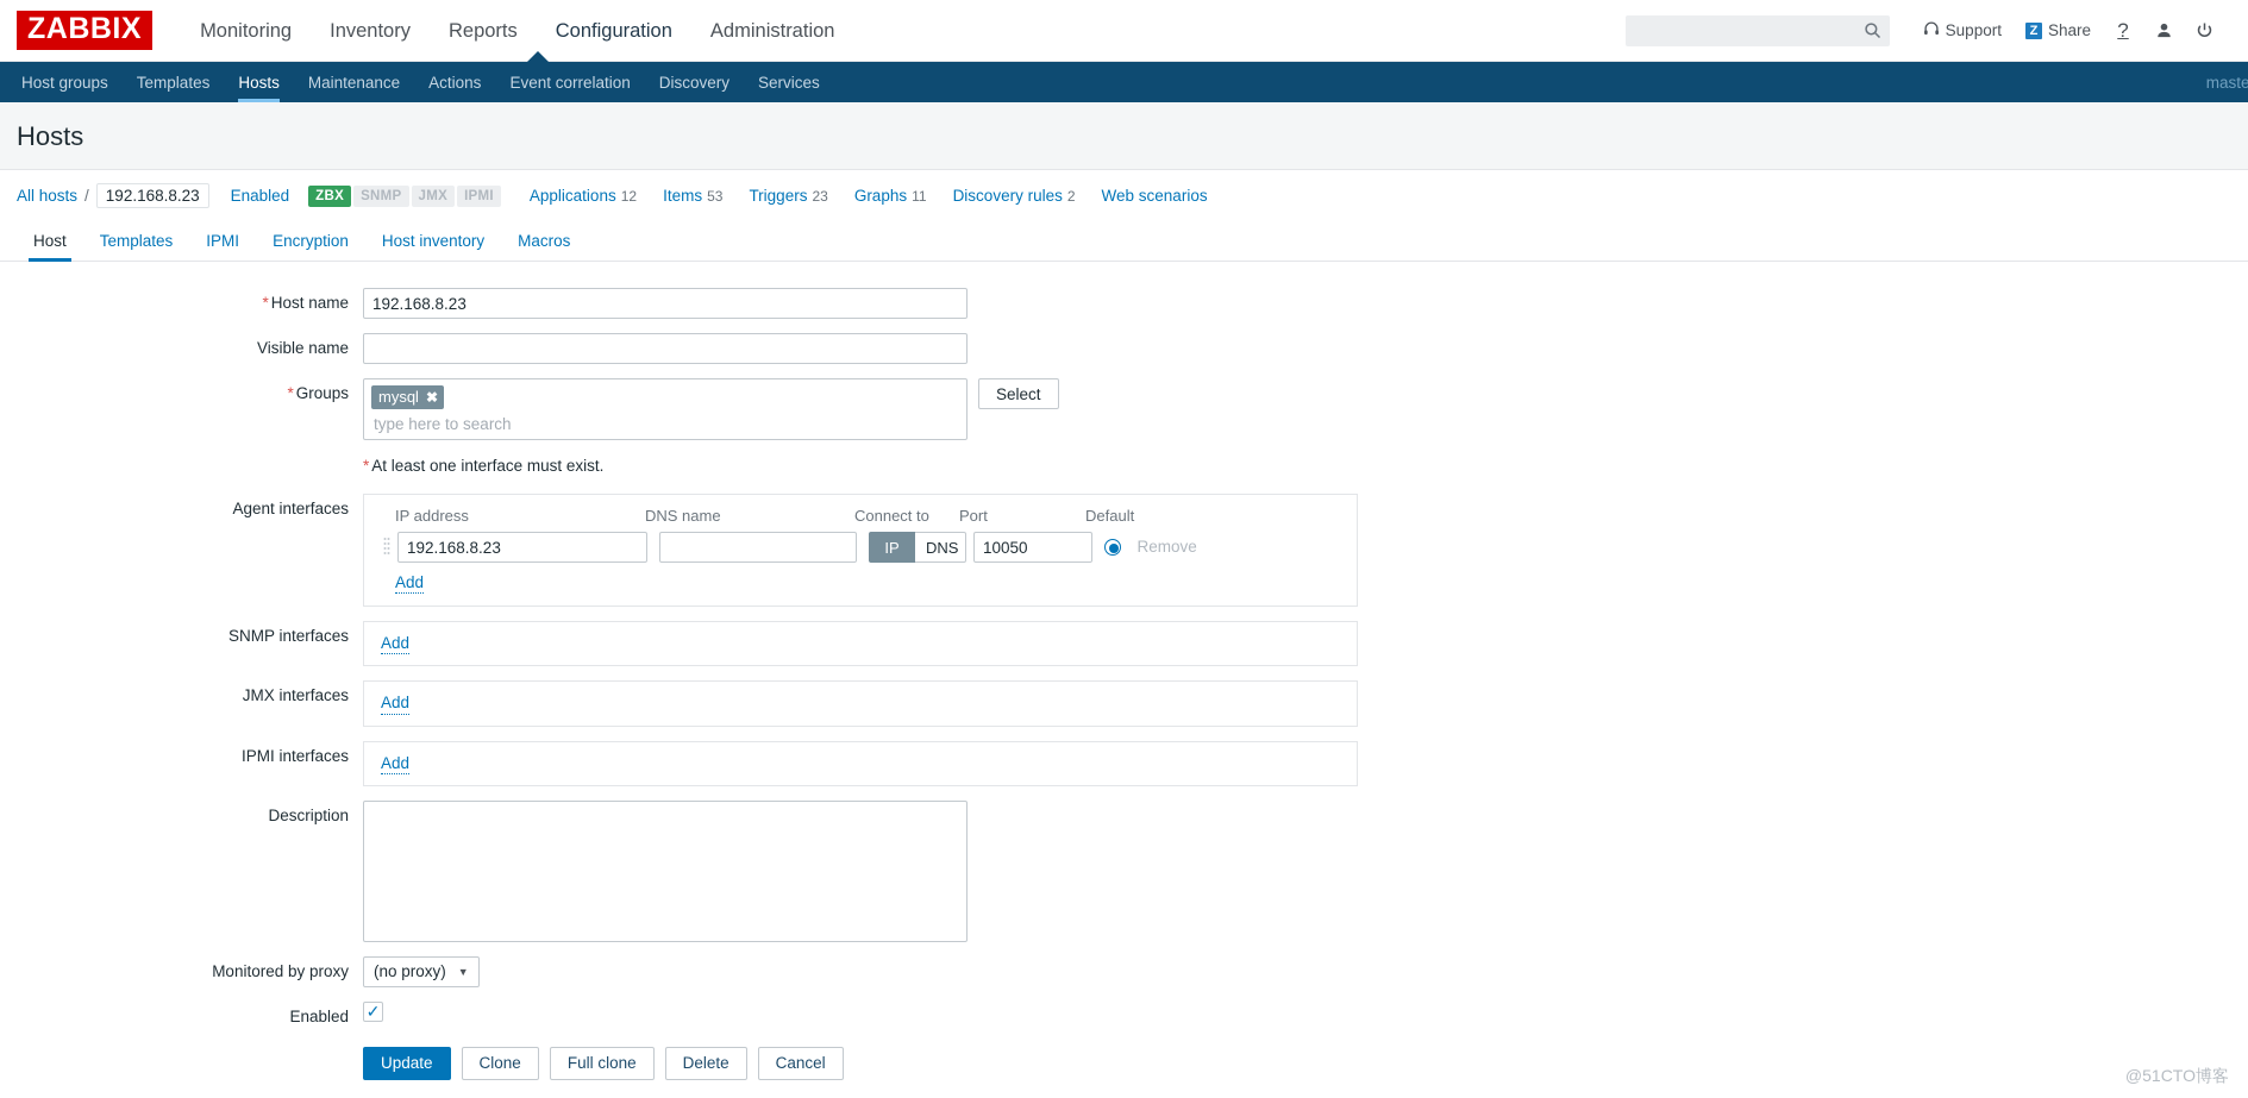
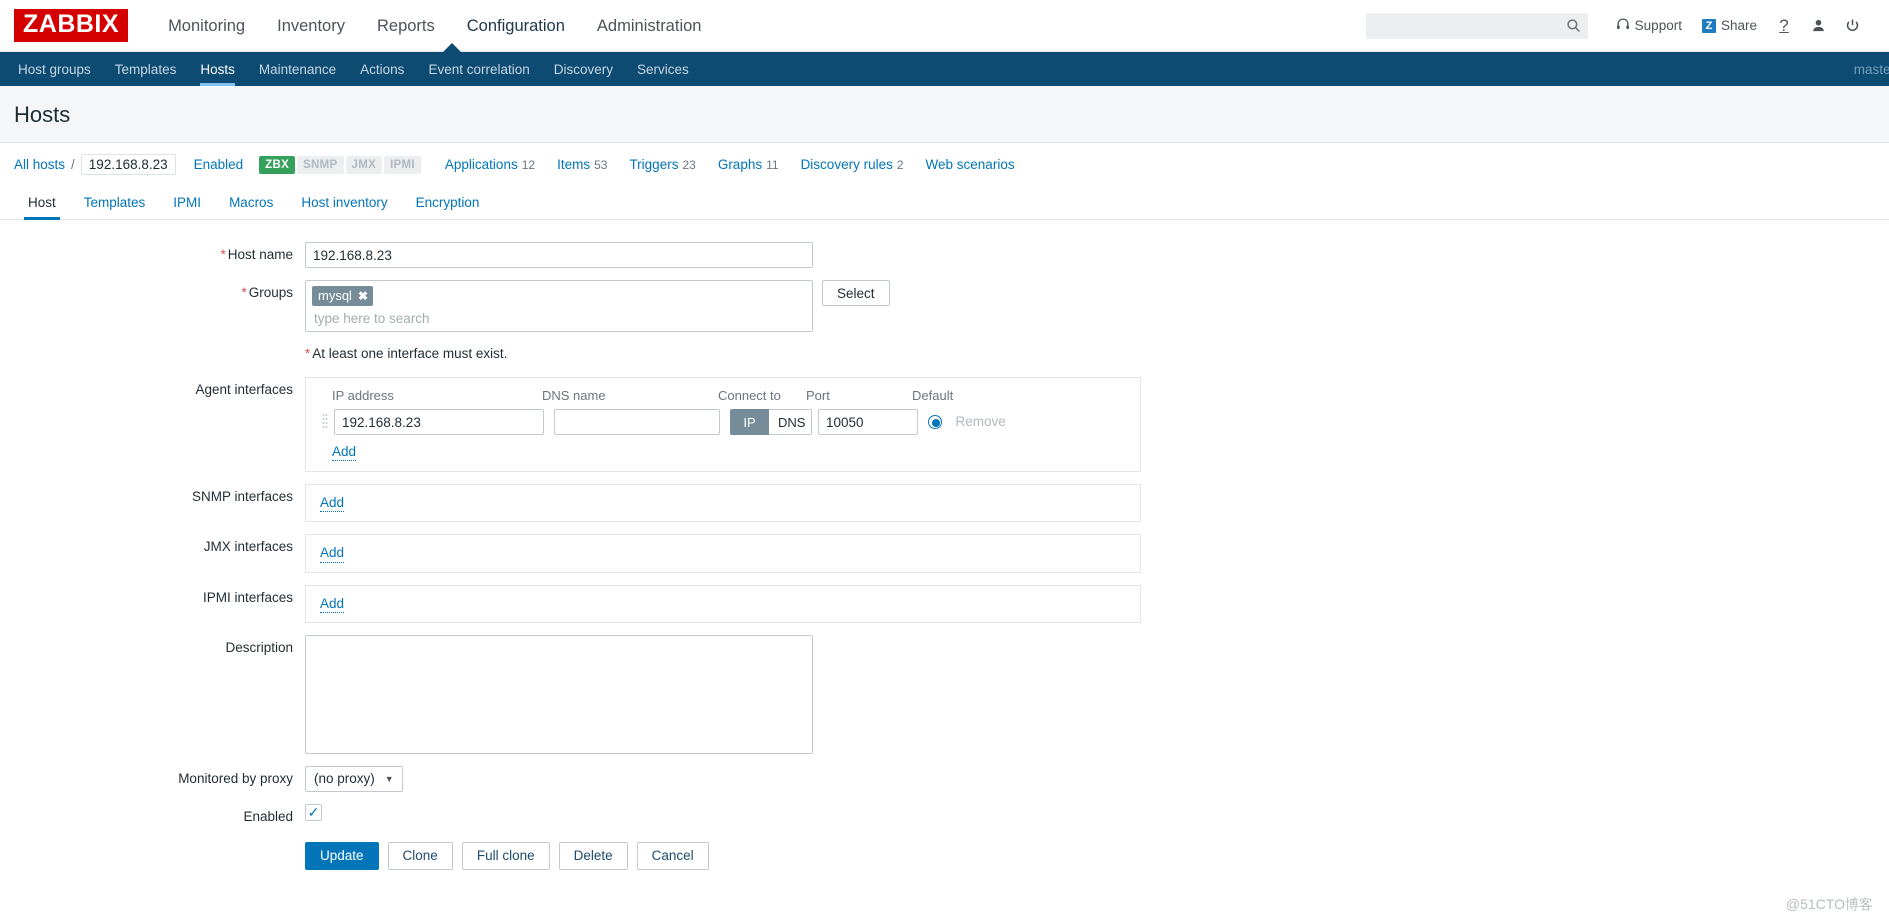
  ZABBIX
  Monitoring
  Inventory
  Reports
  Configuration
  Administration
  Support
  Z
  Share
  ?
  Host groups
  Templates
  Hosts
  Maintenance
  Actions
  Event correlation
  Discovery
  Services
  maste
  Hosts
  All hosts
  /
  192.168.8.23
  Enabled
  ZBX
  SNMP
  JMX
  IPMI
  Applications 12
  Items 53
  Triggers 23
  Graphs 11
  Discovery rules 2
  Web scenarios
  Host
  Templates
  IPMI
- Encryption
+ Macros
  Host inventory
- Macros
+ Encryption
  * Host name
  192.168.8.23
- Visible name
  * Groups
  mysql
  ✖
  type here to search
  Select
  * At least one interface must exist.
  Agent interfaces
  IP address
  DNS name
  Connect to
  Port
  Default
  192.168.8.23
  IP
  DNS
  10050
  Remove
  Add
  SNMP interfaces
  Add
  JMX interfaces
  Add
  IPMI interfaces
  Add
  Description
  Monitored by proxy
  (no proxy)
  ▼
  Enabled
  ✓
  Update
  Clone
  Full clone
  Delete
  Cancel
  @51CTO博客
